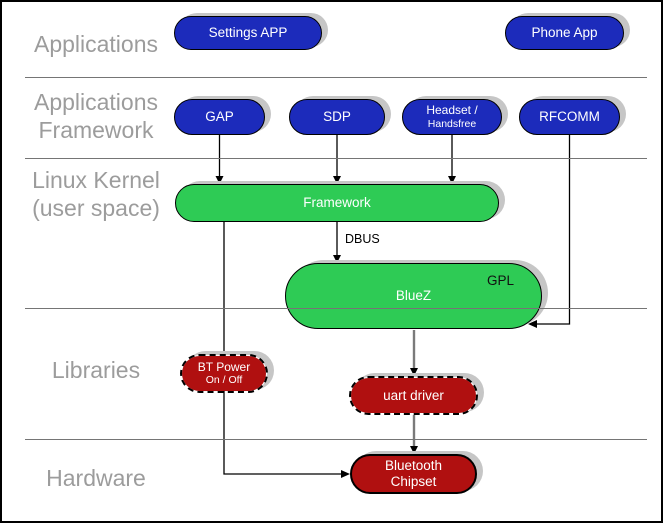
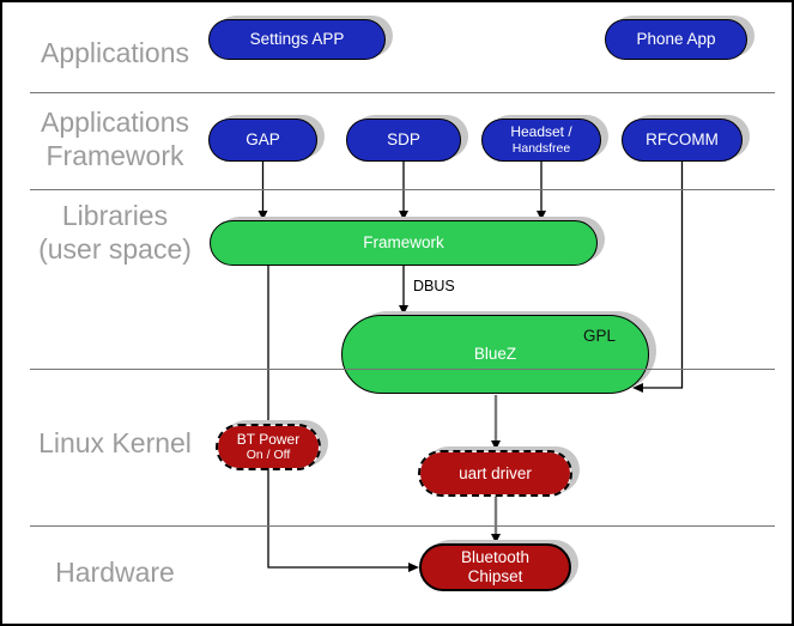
  DBUS
  Settings APP
  Phone App
  GAP
  SDP
  Headset /
  Handsfree
  RFCOMM
  Framework
  BlueZ
  GPL
  BT Power
  On / Off
  uart driver
  Bluetooth
  Chipset
  Applications
  Applications
  Framework
- Linux Kernel
+ Libraries
  (user space)
- Libraries
+ Linux Kernel
  Hardware
